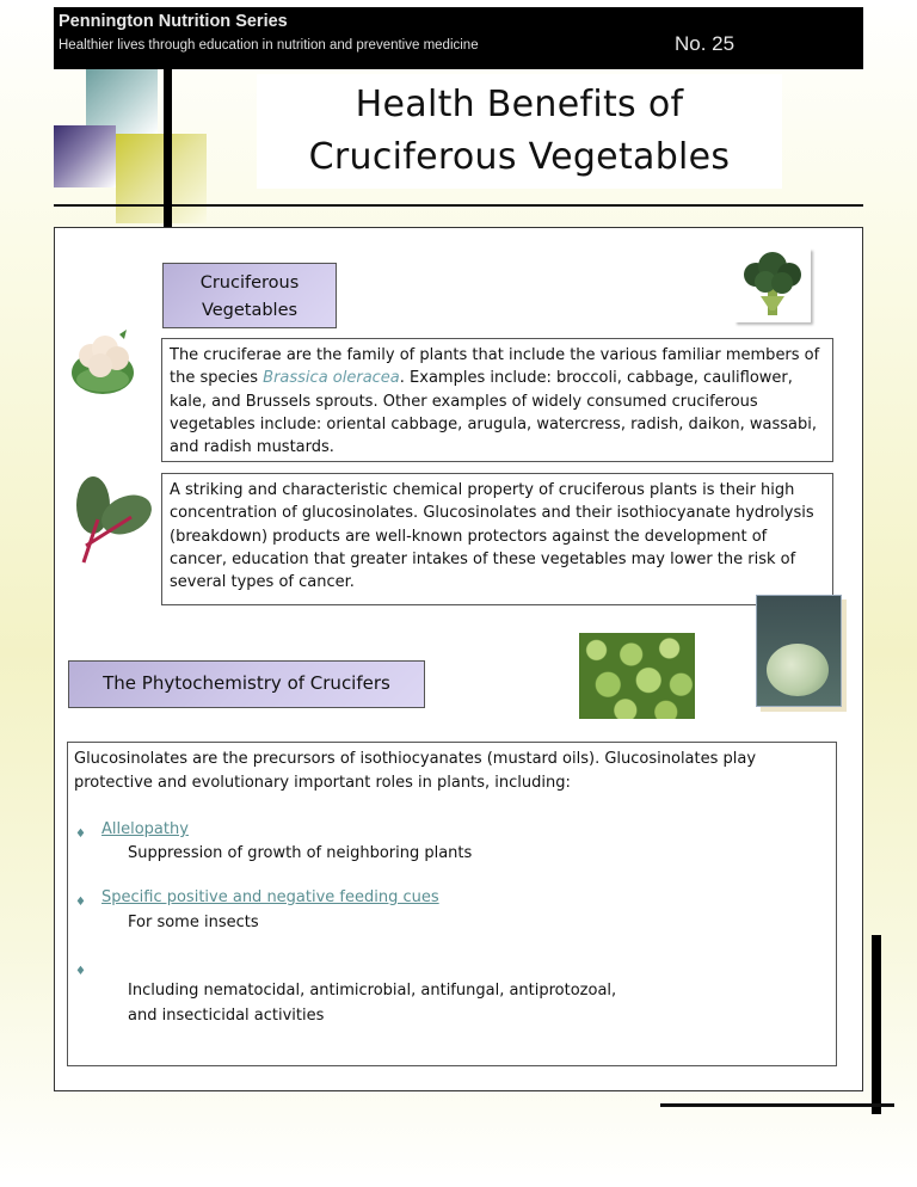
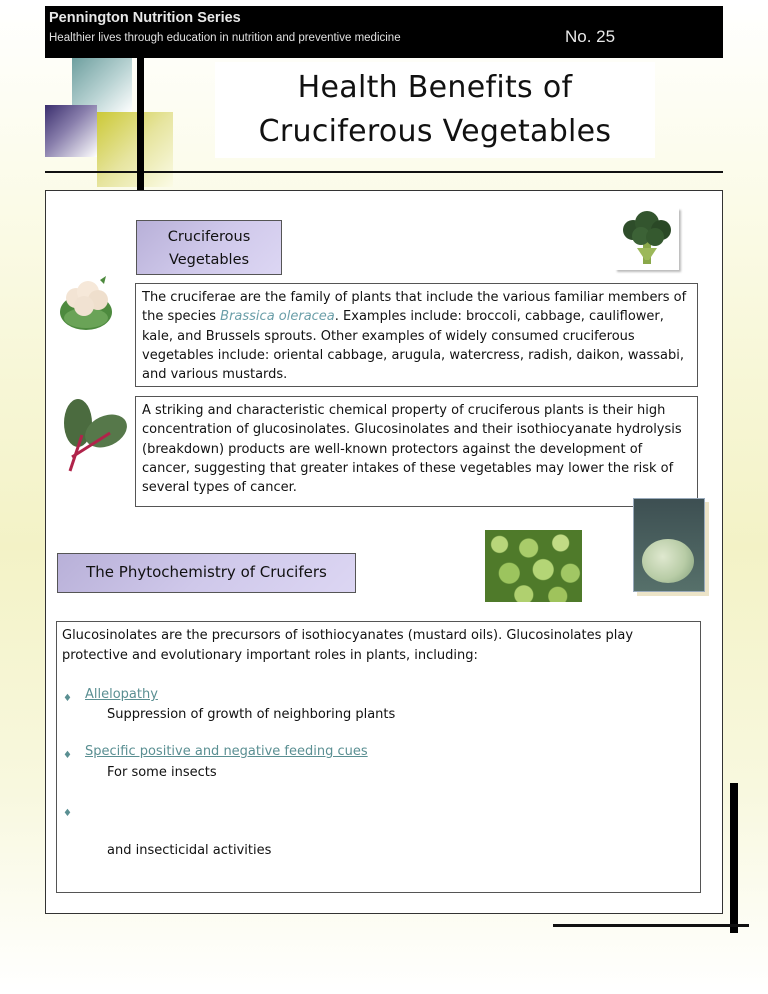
  Pennington Nutrition Series
  Healthier lives through education in nutrition and preventive medicine
  No. 25
  Health Benefits of
  Cruciferous Vegetables
  Cruciferous
  Vegetables
- The cruciferae are the family of plants that include the various familiar members of the species Brassica oleracea. Examples include: broccoli, cabbage, cauliflower, kale, and Brussels sprouts. Other examples of widely consumed cruciferous vegetables include: oriental cabbage, arugula, watercress, radish, daikon, wassabi, and radish mustards.
+ The cruciferae are the family of plants that include the various familiar members of the species Brassica oleracea. Examples include: broccoli, cabbage, cauliflower, kale, and Brussels sprouts. Other examples of widely consumed cruciferous vegetables include: oriental cabbage, arugula, watercress, radish, daikon, wassabi, and various mustards.
- A striking and characteristic chemical property of cruciferous plants is their high concentration of glucosinolates. Glucosinolates and their isothiocyanate hydrolysis (breakdown) products are well-known protectors against the development of cancer, education that greater intakes of these vegetables may lower the risk of several types of cancer.
+ A striking and characteristic chemical property of cruciferous plants is their high concentration of glucosinolates. Glucosinolates and their isothiocyanate hydrolysis (breakdown) products are well-known protectors against the development of cancer, suggesting that greater intakes of these vegetables may lower the risk of several types of cancer.
  The Phytochemistry of Crucifers
  Glucosinolates are the precursors of isothiocyanates (mustard oils). Glucosinolates play protective and evolutionary important roles in plants, including:
  ♦
  Allelopathy
  Suppression of growth of neighboring plants
  ♦
  Specific positive and negative feeding cues
  For some insects
  ♦
- Including nematocidal, antimicrobial, antifungal, antiprotozoal,
  and insecticidal activities
